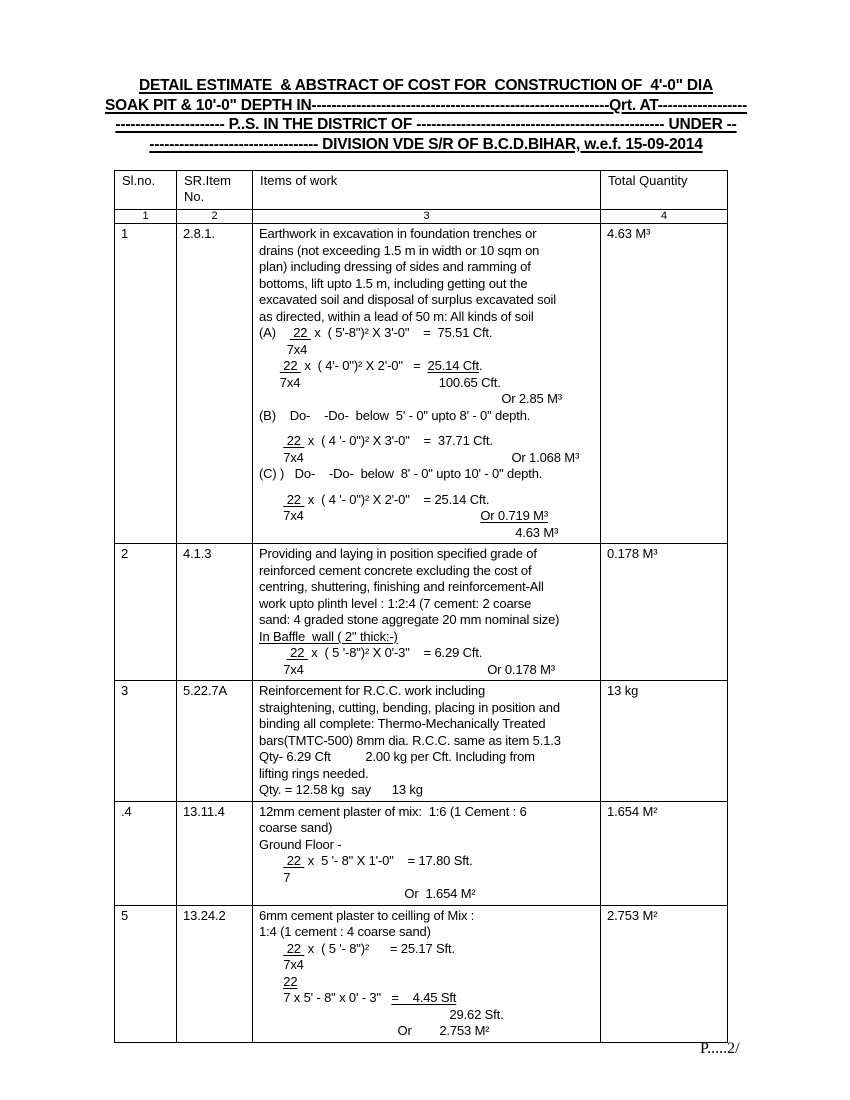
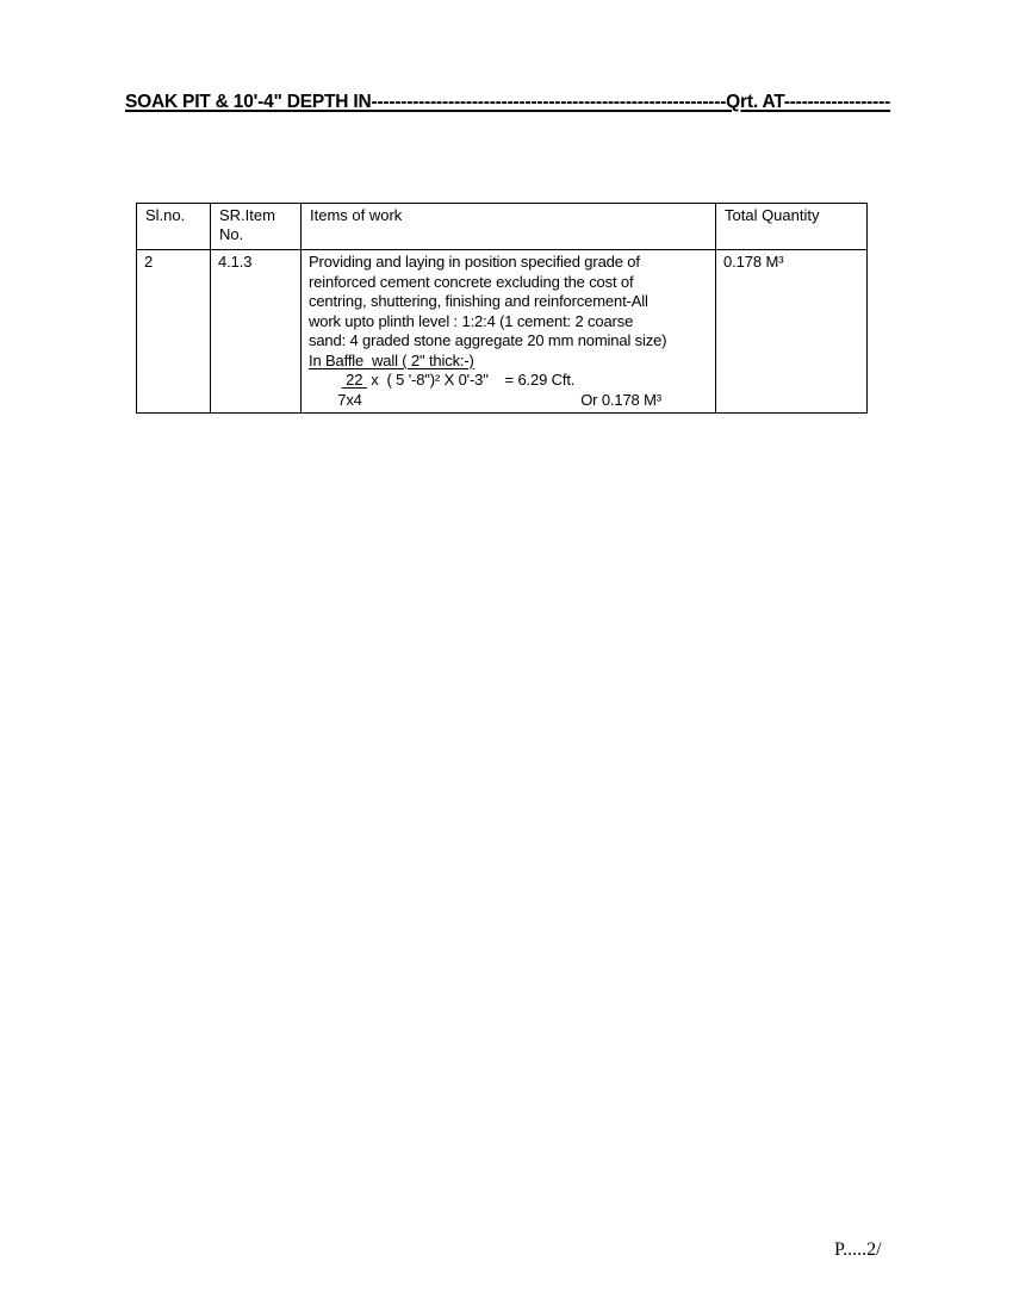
- DETAIL ESTIMATE & ABSTRACT OF COST FOR CONSTRUCTION OF 4'-0" DIA
- SOAK PIT & 10'-0" DEPTH IN------------------------------------------------------------Qrt. AT------------------
+ SOAK PIT & 10'-4" DEPTH IN------------------------------------------------------------Qrt. AT------------------
- ---------------------- P..S. IN THE DISTRICT OF -------------------------------------------------- UNDER --
- ---------------------------------- DIVISION VDE S/R OF B.C.D.BIHAR, w.e.f. 15-09-2014
  Sl.no.	SR.Item No.	Items of work	Total Quantity
- 1	2	3	4
- 1	2.8.1.	Earthwork in excavation in foundation trenches ordrains (not exceeding 1.5 m in width or 10 sqm onplan) including dressing of sides and ramming ofbottoms, lift upto 1.5 m, including getting out theexcavated soil and disposal of surplus excavated soilas directed, within a lead of 50 m: All kinds of soil(A) 22 x ( 5'-8")² X 3'-0" = 75.51 Cft. 7x4 22 x ( 4'- 0")² X 2'-0" = 25.14 Cft. 7x4 100.65 Cft. Or 2.85 M³(B) Do- -Do- below 5' - 0" upto 8' - 0" depth. 22 x ( 4 '- 0")² X 3'-0" = 37.71 Cft. 7x4 Or 1.068 M³(C) ) Do- -Do- below 8' - 0" upto 10' - 0" depth. 22 x ( 4 '- 0")² X 2'-0" = 25.14 Cft. 7x4 Or 0.719 M³ 4.63 M³	4.63 M³
- 2	4.1.3	Providing and laying in position specified grade ofreinforced cement concrete excluding the cost ofcentring, shuttering, finishing and reinforcement-Allwork upto plinth level : 1:2:4 (7 cement: 2 coarsesand: 4 graded stone aggregate 20 mm nominal size)In Baffle wall ( 2" thick:-) 22 x ( 5 '-8")² X 0'-3" = 6.29 Cft. 7x4 Or 0.178 M³	0.178 M³
+ 2	4.1.3	Providing and laying in position specified grade ofreinforced cement concrete excluding the cost ofcentring, shuttering, finishing and reinforcement-Allwork upto plinth level : 1:2:4 (1 cement: 2 coarsesand: 4 graded stone aggregate 20 mm nominal size)In Baffle wall ( 2" thick:-) 22 x ( 5 '-8")² X 0'-3" = 6.29 Cft. 7x4 Or 0.178 M³	0.178 M³
- 3	5.22.7A	Reinforcement for R.C.C. work includingstraightening, cutting, bending, placing in position andbinding all complete: Thermo-Mechanically Treatedbars(TMTC-500) 8mm dia. R.C.C. same as item 5.1.3Qty- 6.29 Cft 2.00 kg per Cft. Including fromlifting rings needed.Qty. = 12.58 kg say 13 kg	13 kg
- .4	13.11.4	12mm cement plaster of mix: 1:6 (1 Cement : 6coarse sand)Ground Floor - 22 x 5 '- 8" X 1'-0" = 17.80 Sft. 7 Or 1.654 M²	1.654 M²
- 5	13.24.2	6mm cement plaster to ceilling of Mix :1:4 (1 cement : 4 coarse sand) 22 x ( 5 '- 8")² = 25.17 Sft. 7x4 22 7 x 5' - 8" x 0' - 3" = 4.45 Sft 29.62 Sft. Or 2.753 M²	2.753 M²
  P.....2/
